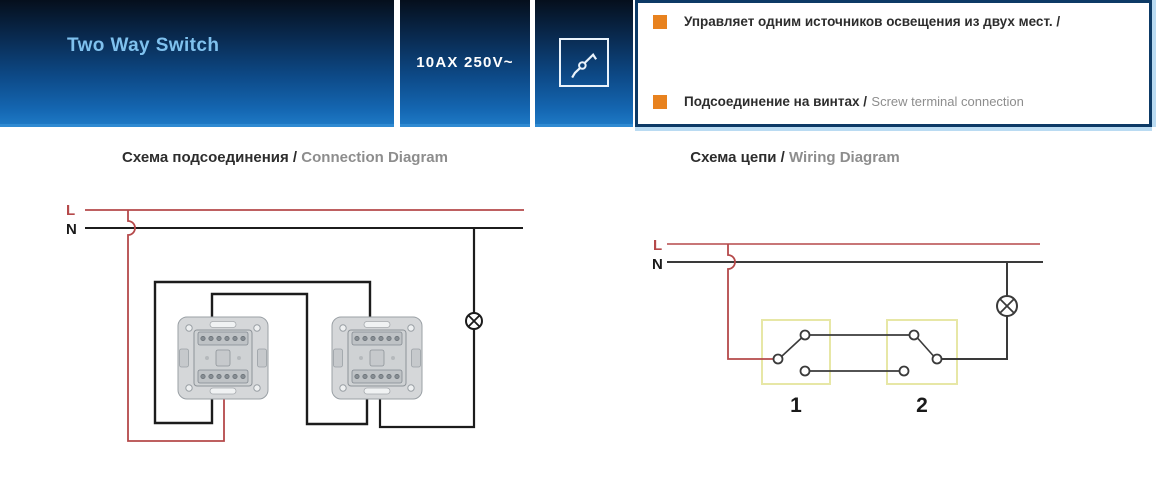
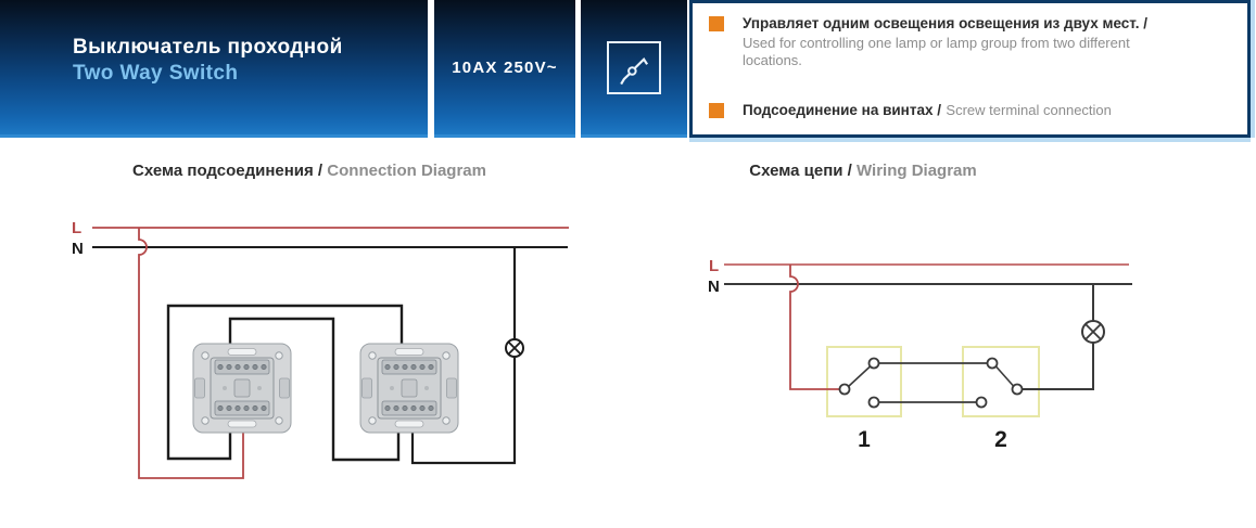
+ Выключатель проходной
  Two Way Switch
  10AX 250V~
- Управляет одним источников освещения из двух мест. /
+ Управляет одним освещения освещения из двух мест. /
+ Used for controlling one lamp or lamp group from two different locations.
  Подсоединение на винтах / Screw terminal connection
  Схема подсоединения / Connection Diagram
  Схема цепи / Wiring Diagram
  L
  N
  L
  N
  1
  2
